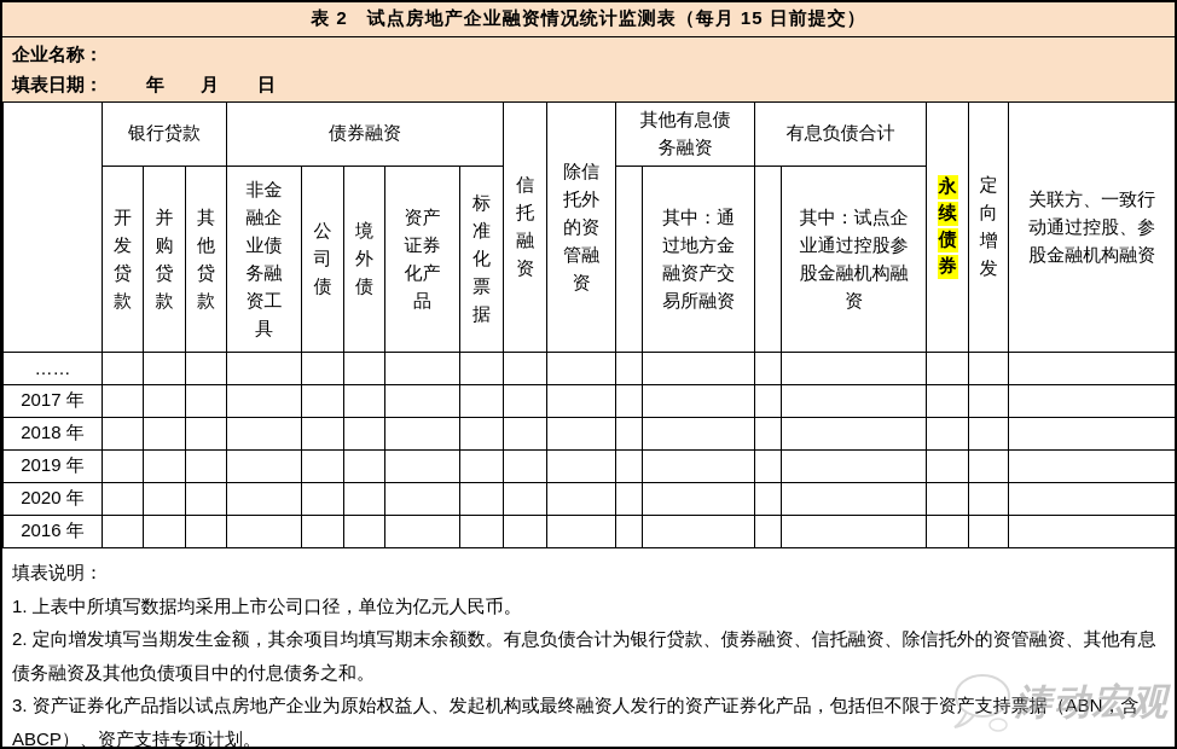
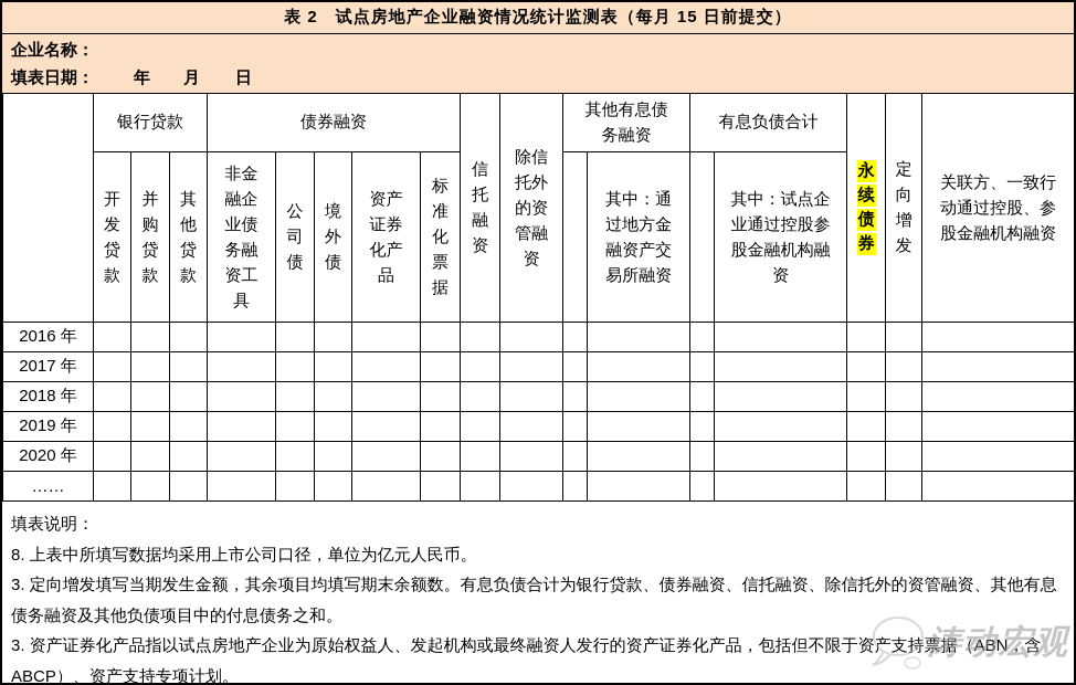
  表 2 试点房地产企业融资情况统计监测表（每月 15 日前提交）
  企业名称：
  填表日期： 年 月 日
  	银行贷款	债券融资	信托融资	除信托外的资管融资	其他有息债务融资	有息负债合计	永续债券	定向增发	关联方、一致行动通过控股、参股金融机构融资
  开发贷款	并购贷款	其他贷款	非金融企业债务融资工具	公司债	境外债	资产证券化产品	标准化票据		其中：通过地方金融资产交易所融资		其中：试点企业通过控股参股金融机构融资
- ……
+ 2016 年
  2017 年
  2018 年
  2019 年
  2020 年
- 2016 年
+ ……
  填表说明：
- 1. 上表中所填写数据均采用上市公司口径，单位为亿元人民币。
+ 8. 上表中所填写数据均采用上市公司口径，单位为亿元人民币。
- 2. 定向增发填写当期发生金额，其余项目均填写期末余额数。有息负债合计为银行贷款、债券融资、信托融资、除信托外的资管融资、其他有息债务融资及其他负债项目中的付息债务之和。
+ 3. 定向增发填写当期发生金额，其余项目均填写期末余额数。有息负债合计为银行贷款、债券融资、信托融资、除信托外的资管融资、其他有息债务融资及其他负债项目中的付息债务之和。
  3. 资产证券化产品指以试点房地产企业为原始权益人、发起机构或最终融资人发行的资产证券化产品，包括但不限于资产支持票据（ABN，含 ABCP）、资产支持专项计划。
  涛动宏观
